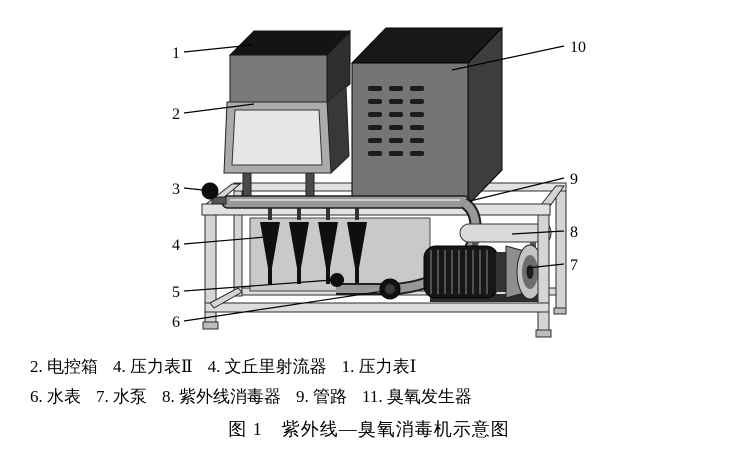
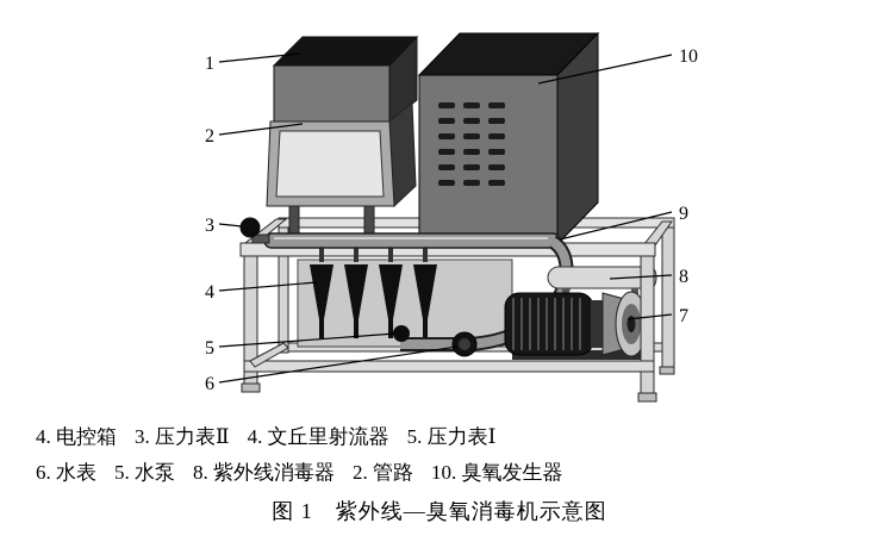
  1
  2
  3
  4
  5
  6
  7
  8
  9
  10
- 2. 电控箱
+ 4. 电控箱
- 4. 压力表Ⅱ
+ 3. 压力表Ⅱ
  4. 文丘里射流器
- 1. 压力表Ⅰ
+ 5. 压力表Ⅰ
  6. 水表
- 7. 水泵
+ 5. 水泵
  8. 紫外线消毒器
- 9. 管路
+ 2. 管路
- 11. 臭氧发生器
+ 10. 臭氧发生器
  图 1 紫外线—臭氧消毒机示意图
